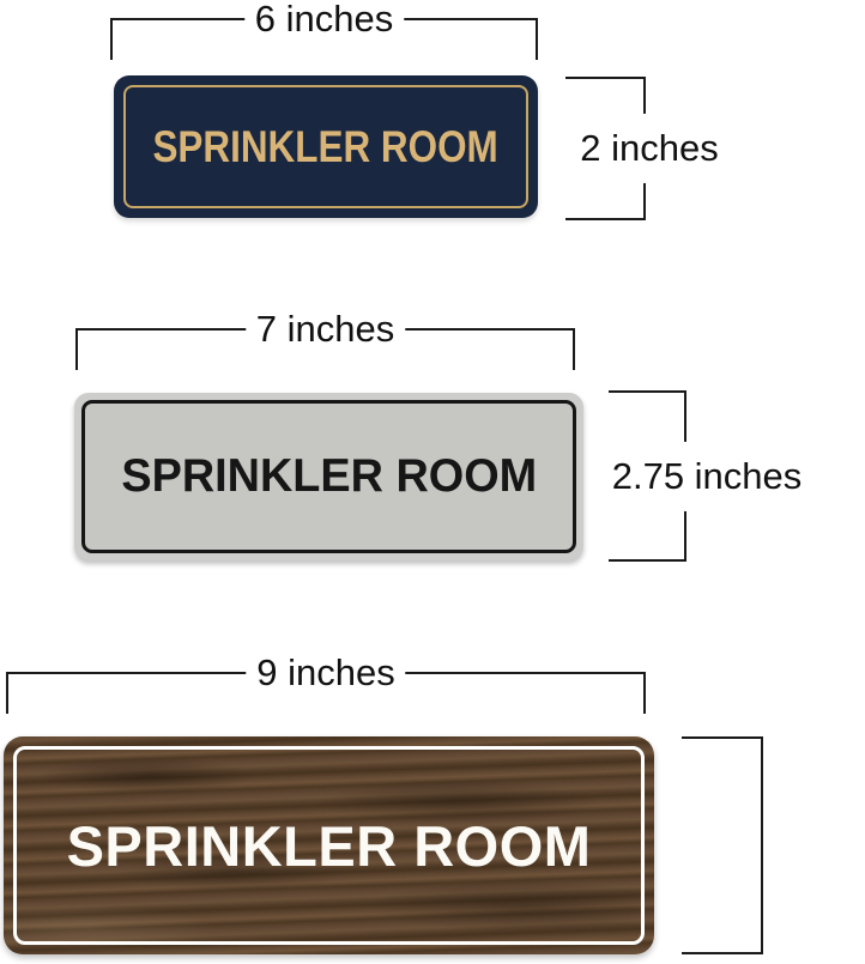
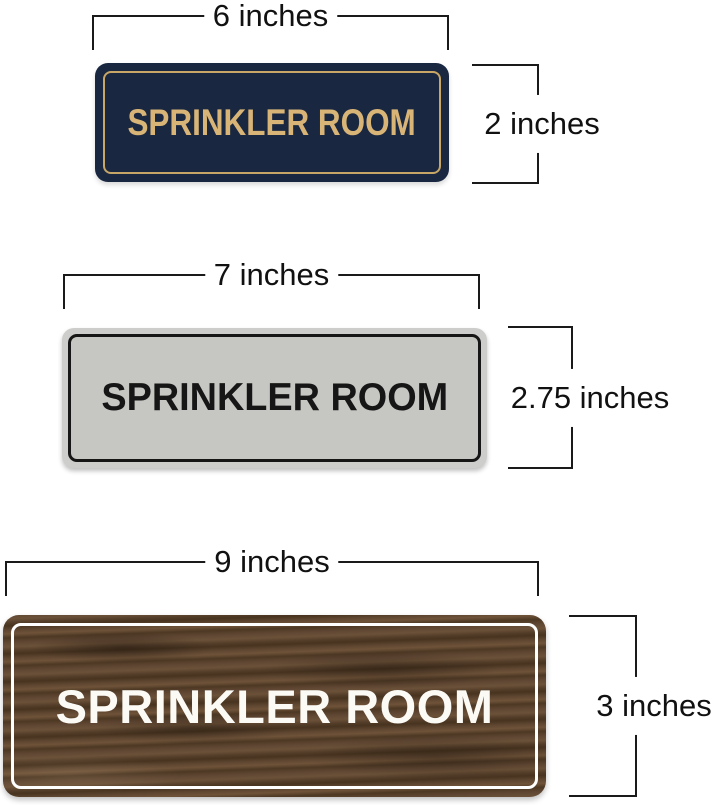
  6 inches
  SPRINKLER ROOM
  2 inches
  7 inches
  SPRINKLER ROOM
  2.75 inches
  9 inches
  SPRINKLER ROOM
+ 3 inches
